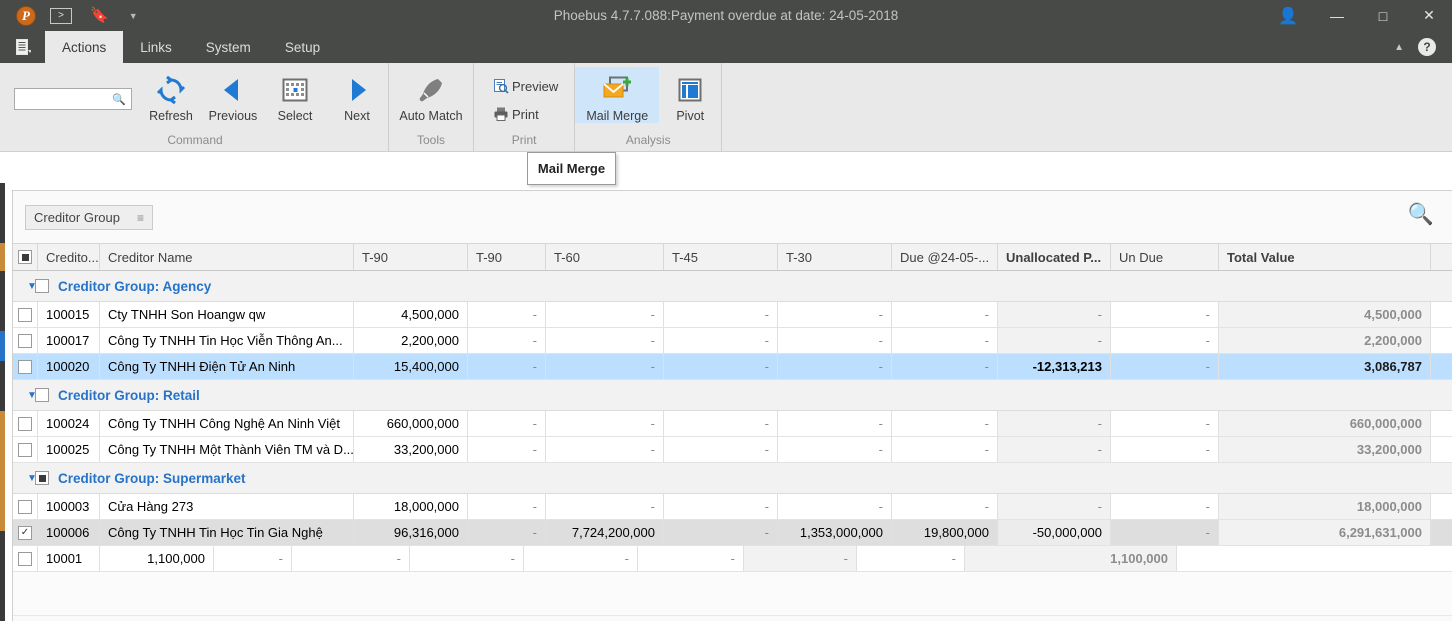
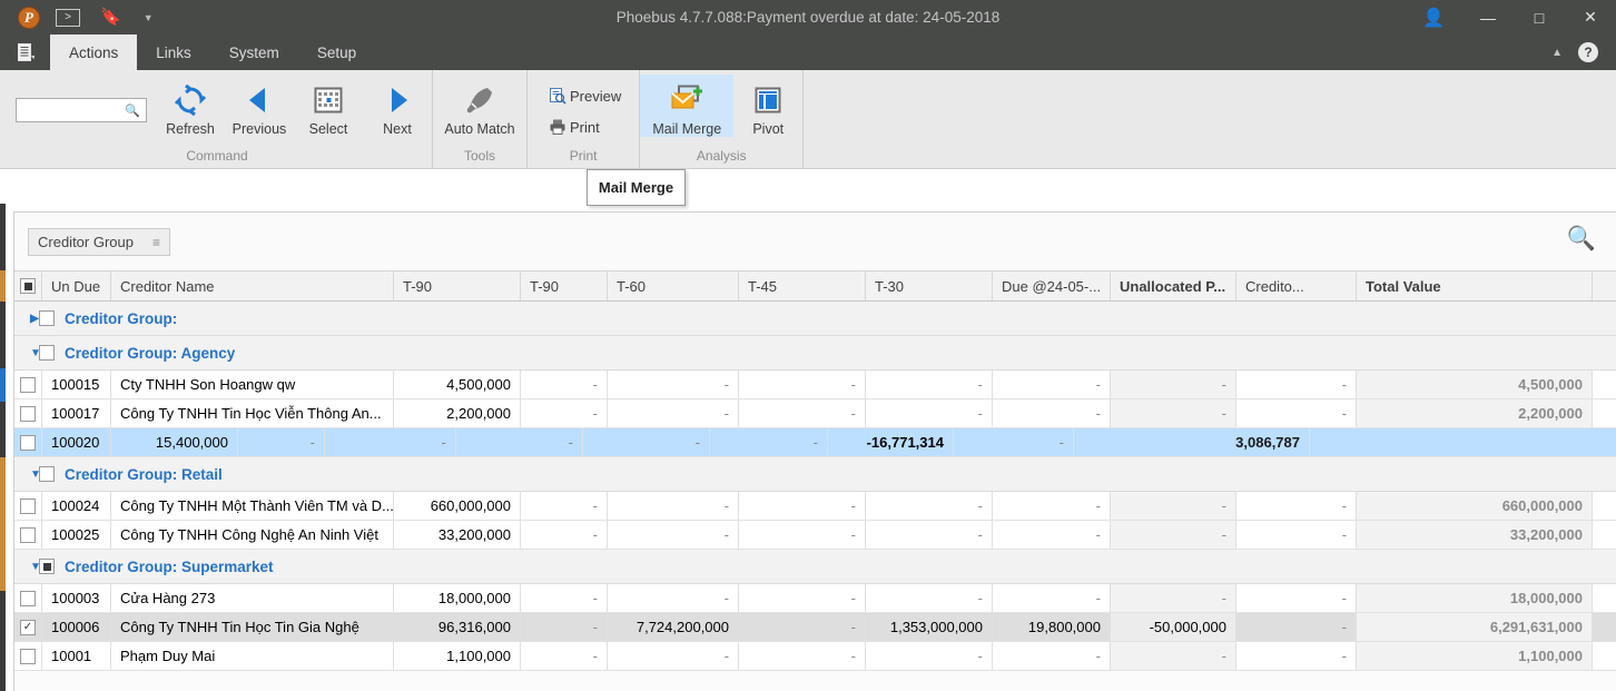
  P
  >
  🔖
  ▼
  Phoebus 4.7.7.088:Payment overdue at date: 24-05-2018
  👤
  —
  □
  ✕
  Actions
  Links
  System
  Setup
  ▲
  ?
  🔍
  Refresh
  Previous
  Select
  Next
  Command
  Auto Match
  Tools
  Preview
  Print
  Print
  Mail Merge
  Pivot
  Analysis
  Mail Merge
  Creditor Group
  ≡
  🔍
- Credito...
+ Un Due
  Creditor Name
  T-90
  T-90
  T-60
  T-45
  T-30
  Due @24-05-...
  Unallocated P...
- Un Due
+ Credito...
  Total Value
+ ▶
+ Creditor Group:
  ▼
  Creditor Group: Agency
  100015
  Cty TNHH Son Hoangw qw
  4,500,000
  -
  -
  -
  -
  -
  -
  -
  4,500,000
  100017
  Công Ty TNHH Tin Học Viễn Thông An...
  2,200,000
  -
  -
  -
  -
  -
  -
  -
  2,200,000
  100020
- Công Ty TNHH Điện Tử An Ninh
  15,400,000
  -
  -
  -
  -
  -
- -12,313,213
+ -16,771,314
  -
  3,086,787
  ▼
  Creditor Group: Retail
  100024
- Công Ty TNHH Công Nghệ An Ninh Việt
+ Công Ty TNHH Một Thành Viên TM và D...
  660,000,000
  -
  -
  -
  -
  -
  -
  -
  660,000,000
  100025
- Công Ty TNHH Một Thành Viên TM và D...
+ Công Ty TNHH Công Nghệ An Ninh Việt
  33,200,000
  -
  -
  -
  -
  -
  -
  -
  33,200,000
  ▼
  Creditor Group: Supermarket
  100003
  Cửa Hàng 273
  18,000,000
  -
  -
  -
  -
  -
  -
  -
  18,000,000
  ✓
  100006
  Công Ty TNHH Tin Học Tin Gia Nghệ
  96,316,000
  -
  7,724,200,000
  -
  1,353,000,000
  19,800,000
  -50,000,000
  -
  6,291,631,000
  10001
+ Phạm Duy Mai
  1,100,000
  -
  -
  -
  -
  -
  -
  -
  1,100,000
